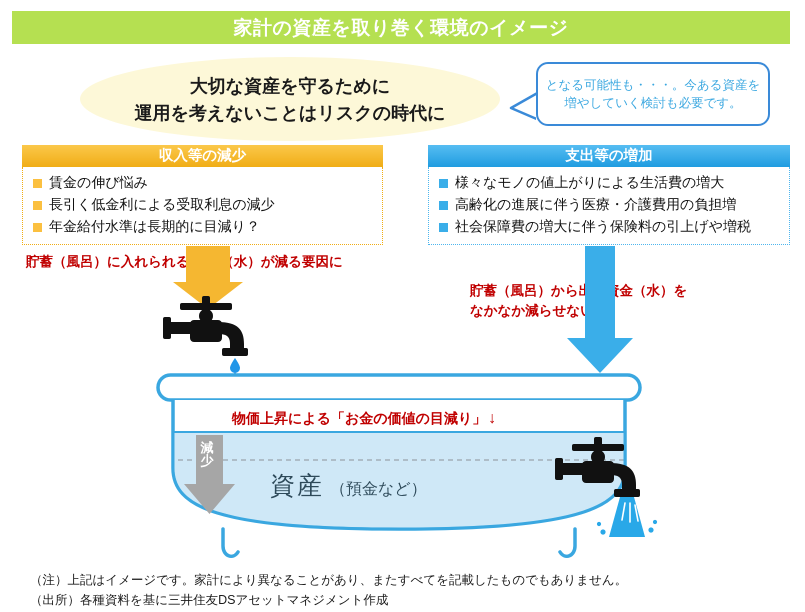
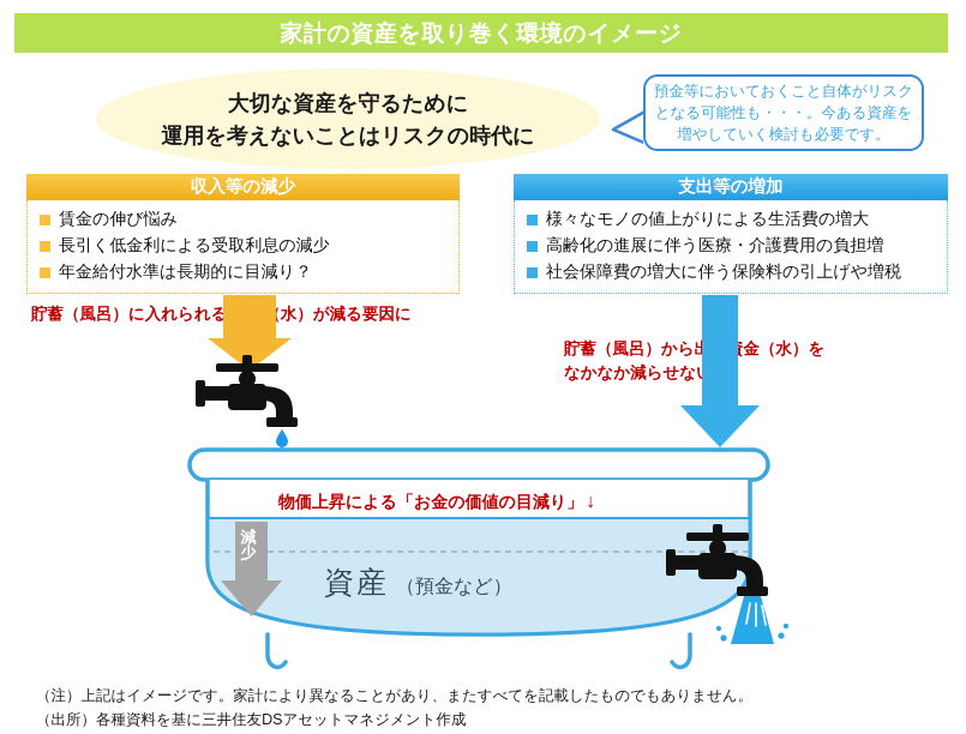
  家計の資産を取り巻く環境のイメージ
  大切な資産を守るために
  運用を考えないことはリスクの時代に
+ 預金等においておくこと自体がリスク
  となる可能性も・・・。今ある資産を
  増やしていく検討も必要です。
  収入等の減少
  賃金の伸び悩み
  長引く低金利による受取利息の減少
  年金給付水準は長期的に目減り？
  貯蓄（風呂）に入れられる水）が減る要因に
  支出等の増加
  様々なモノの値上がりによる生活費の増大
  高齢化の進展に伴う医療・介護費用の負担増
  社会保障費の増大に伴う保険料の引上げや増税
  貯蓄（風呂）から金（水）を
  なかなか減らせな
  物価上昇による「お金の価値の目減り」 ↓
  減
  少
  資産
  （預金など）
  （注）上記はイメージです。家計により異なることがあり、またすべてを記載したものでもありません。
  （出所）各種資料を基に三井住友DSアセットマネジメント作成
